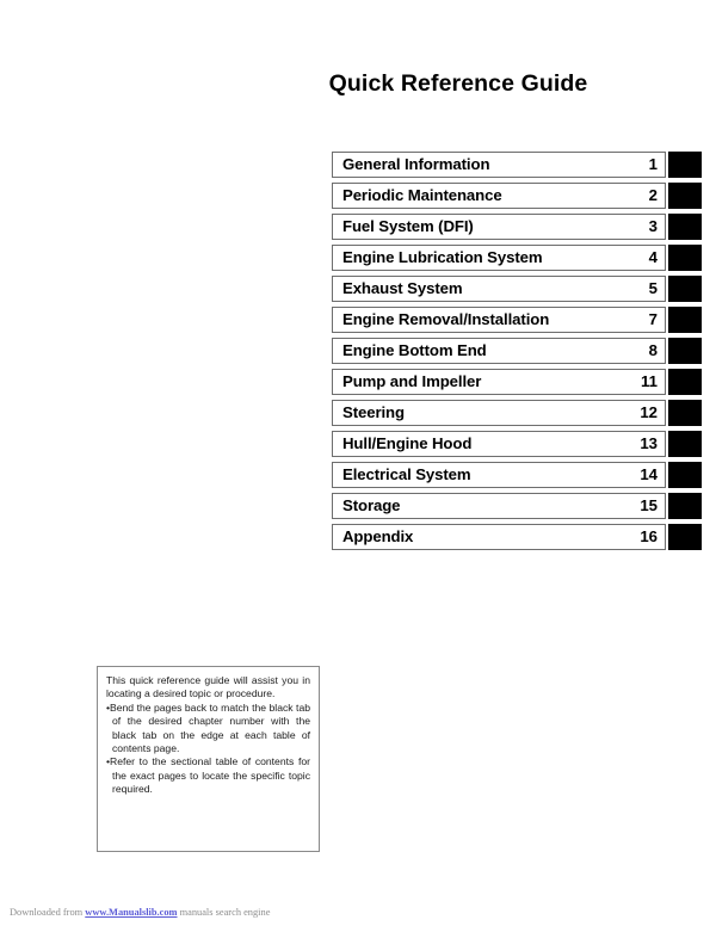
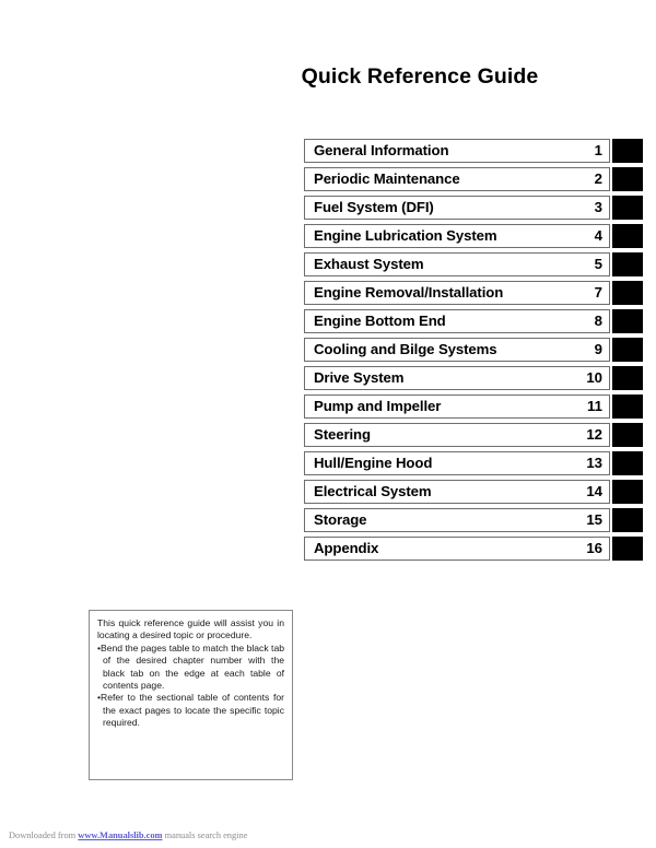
  Quick Reference Guide
  General Information
  1
  Periodic Maintenance
  2
  Fuel System (DFI)
  3
  Engine Lubrication System
  4
  Exhaust System
  5
  Engine Removal/Installation
  7
  Engine Bottom End
  8
+ Cooling and Bilge Systems
+ 9
+ Drive System
+ 10
  Pump and Impeller
  11
  Steering
  12
  Hull/Engine Hood
  13
  Electrical System
  14
  Storage
  15
  Appendix
  16
  This quick reference guide will assist you in locating a desired topic or procedure.
- •Bend the pages back to match the black tab of the desired chapter number with the black tab on the edge at each table of contents page.
+ •Bend the pages table to match the black tab of the desired chapter number with the black tab on the edge at each table of contents page.
  •Refer to the sectional table of contents for the exact pages to locate the specific topic required.
  Downloaded from www.Manualslib.com manuals search engine
